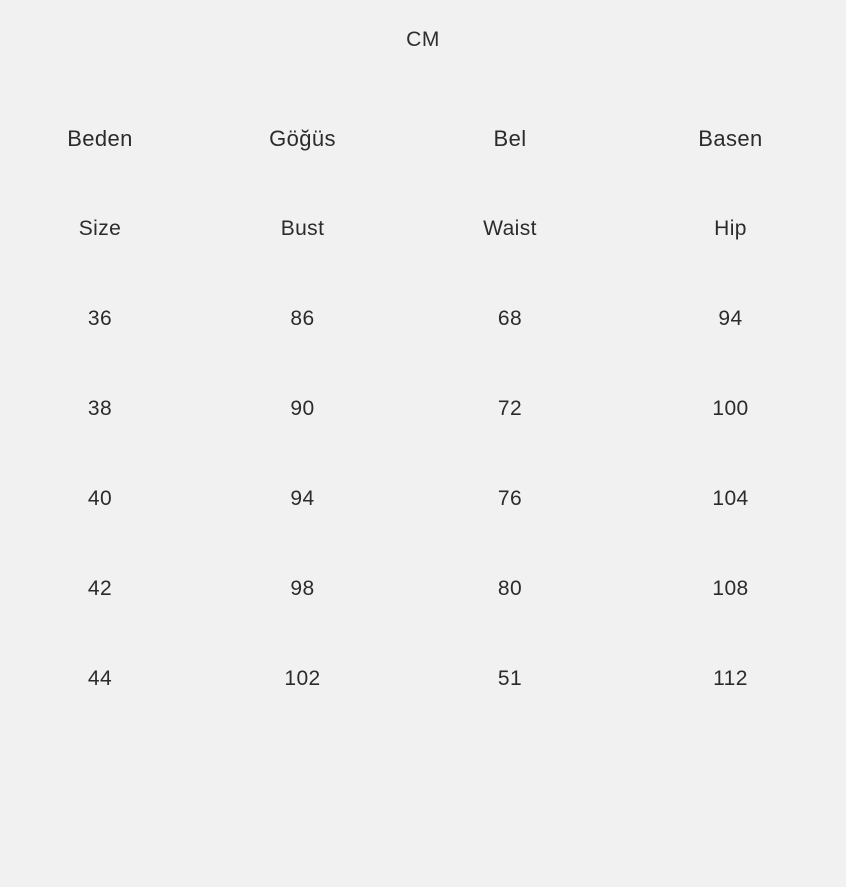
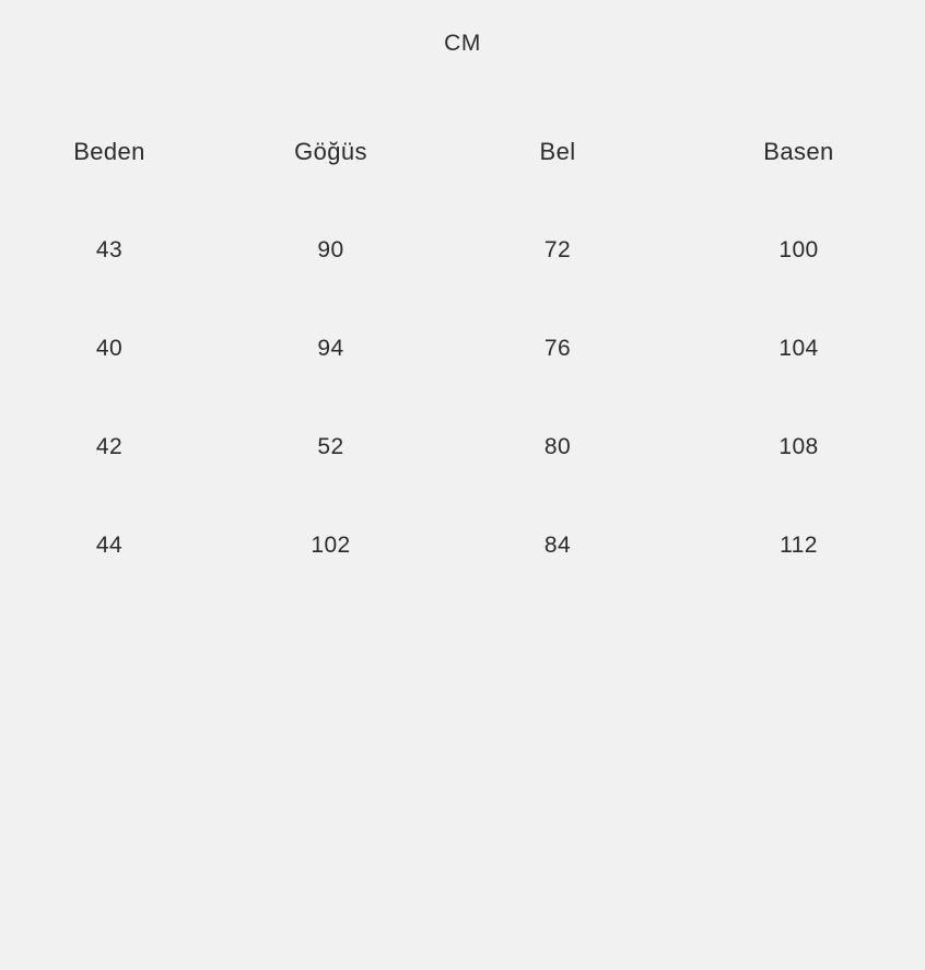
  CM
  Beden	Göğüs	Bel	Basen
- Size	Bust	Waist	Hip
- 36	86	68	94
- 38	90	72	100
+ 43	90	72	100
  40	94	76	104
- 42	98	80	108
+ 42	52	80	108
- 44	102	51	112
+ 44	102	84	112
